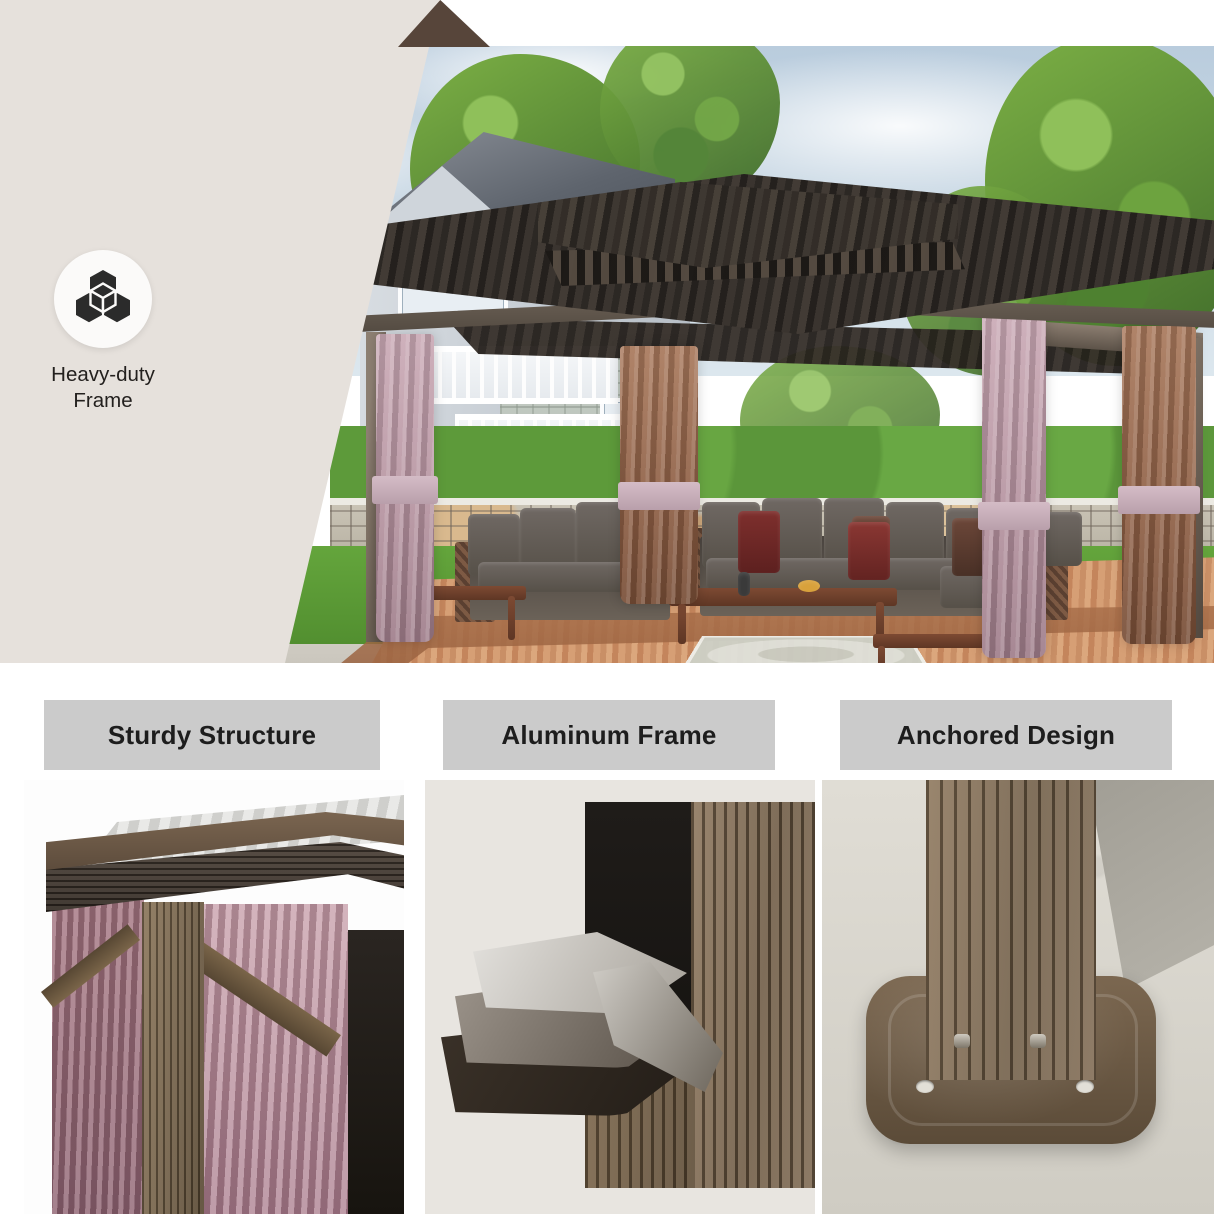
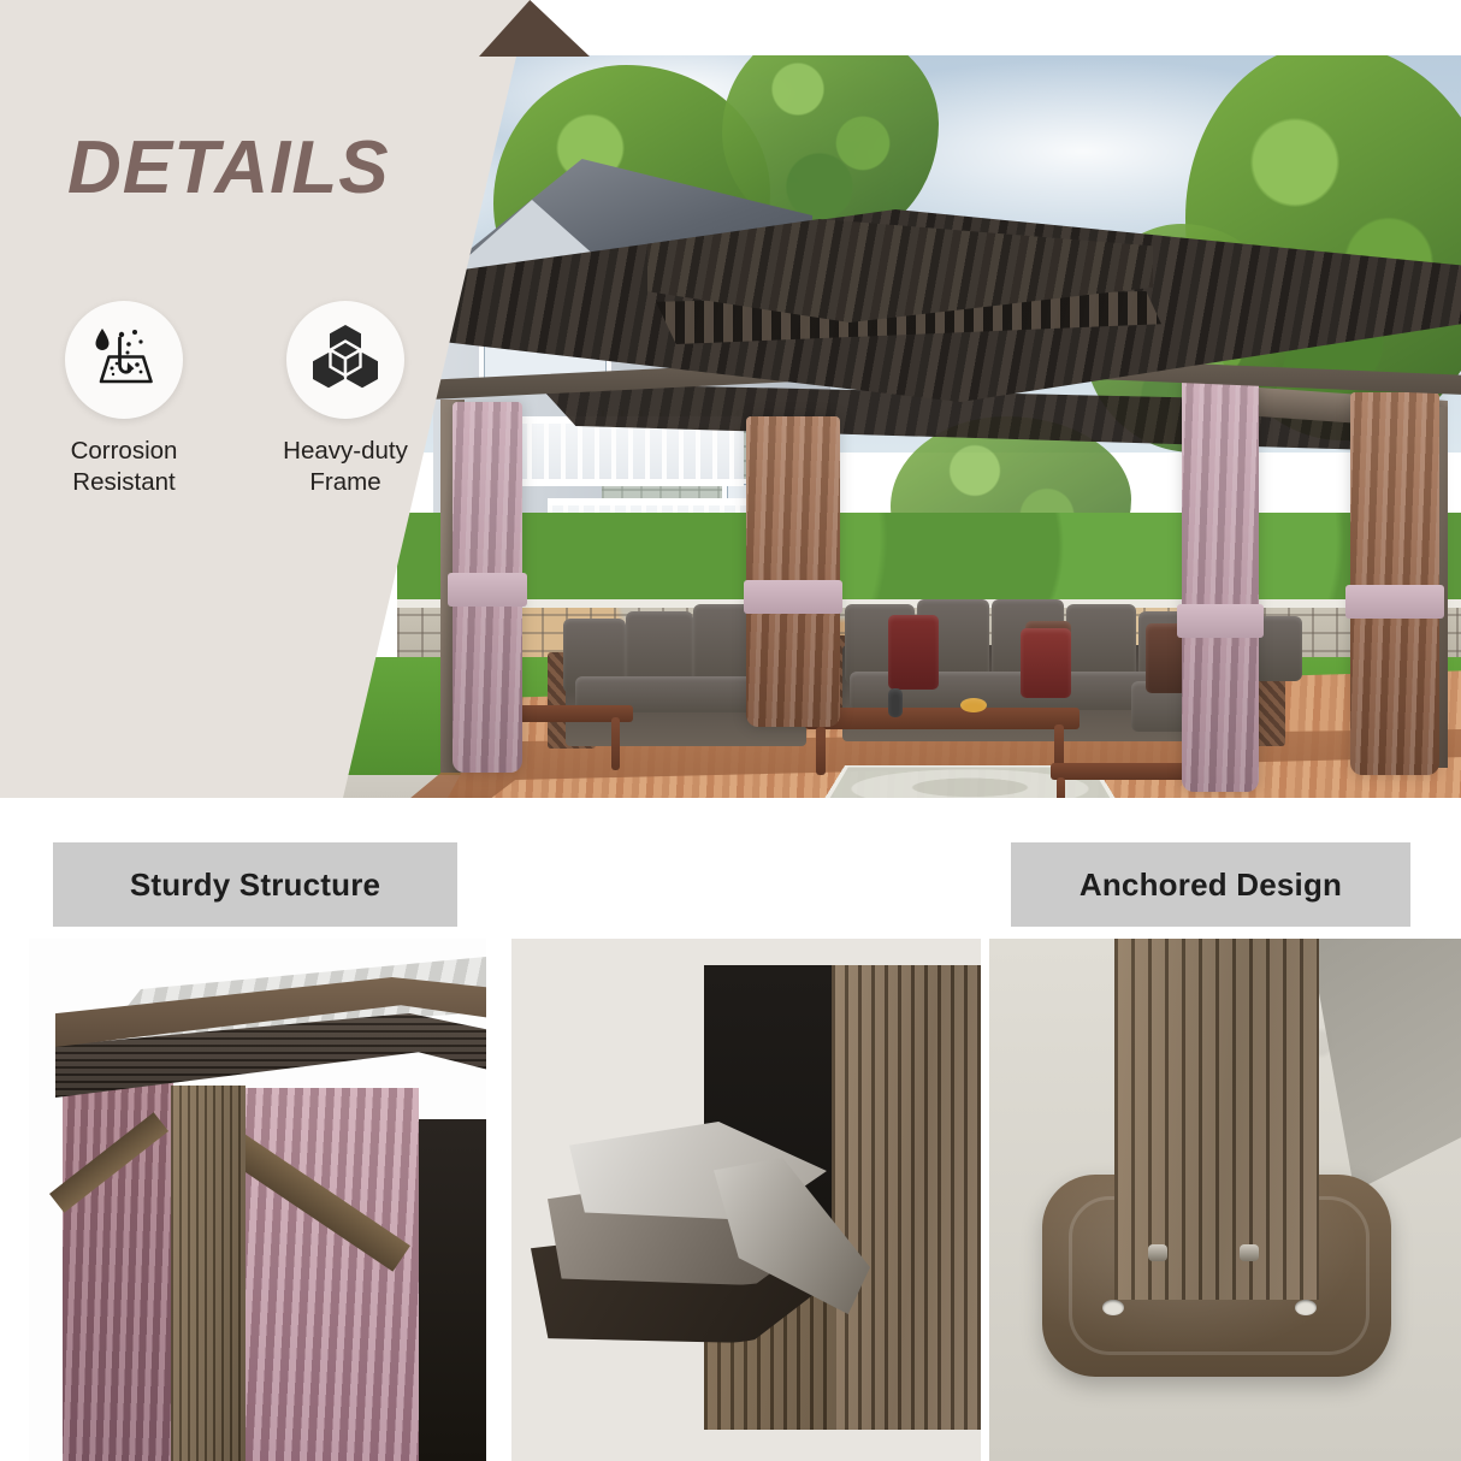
+ DETAILS
+ Corrosion
+ Resistant
  Heavy-duty
  Frame
  Sturdy Structure
- Aluminum Frame
  Anchored Design
